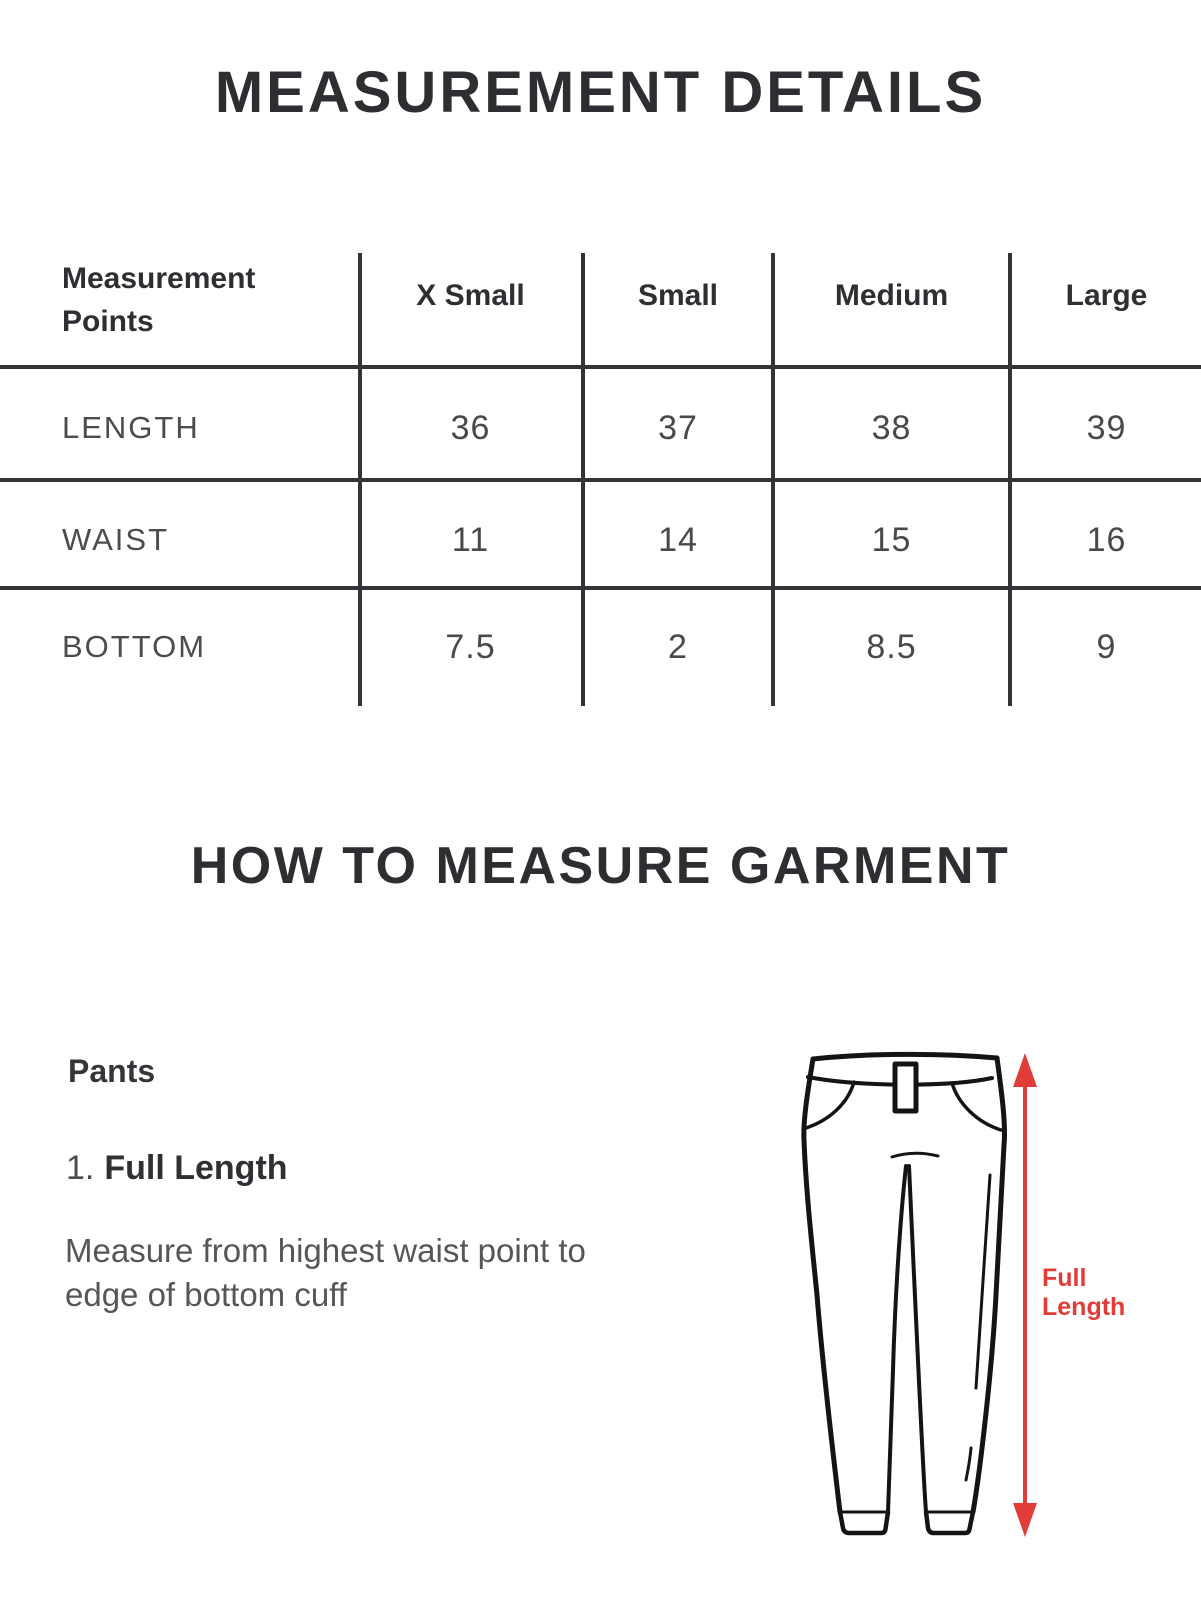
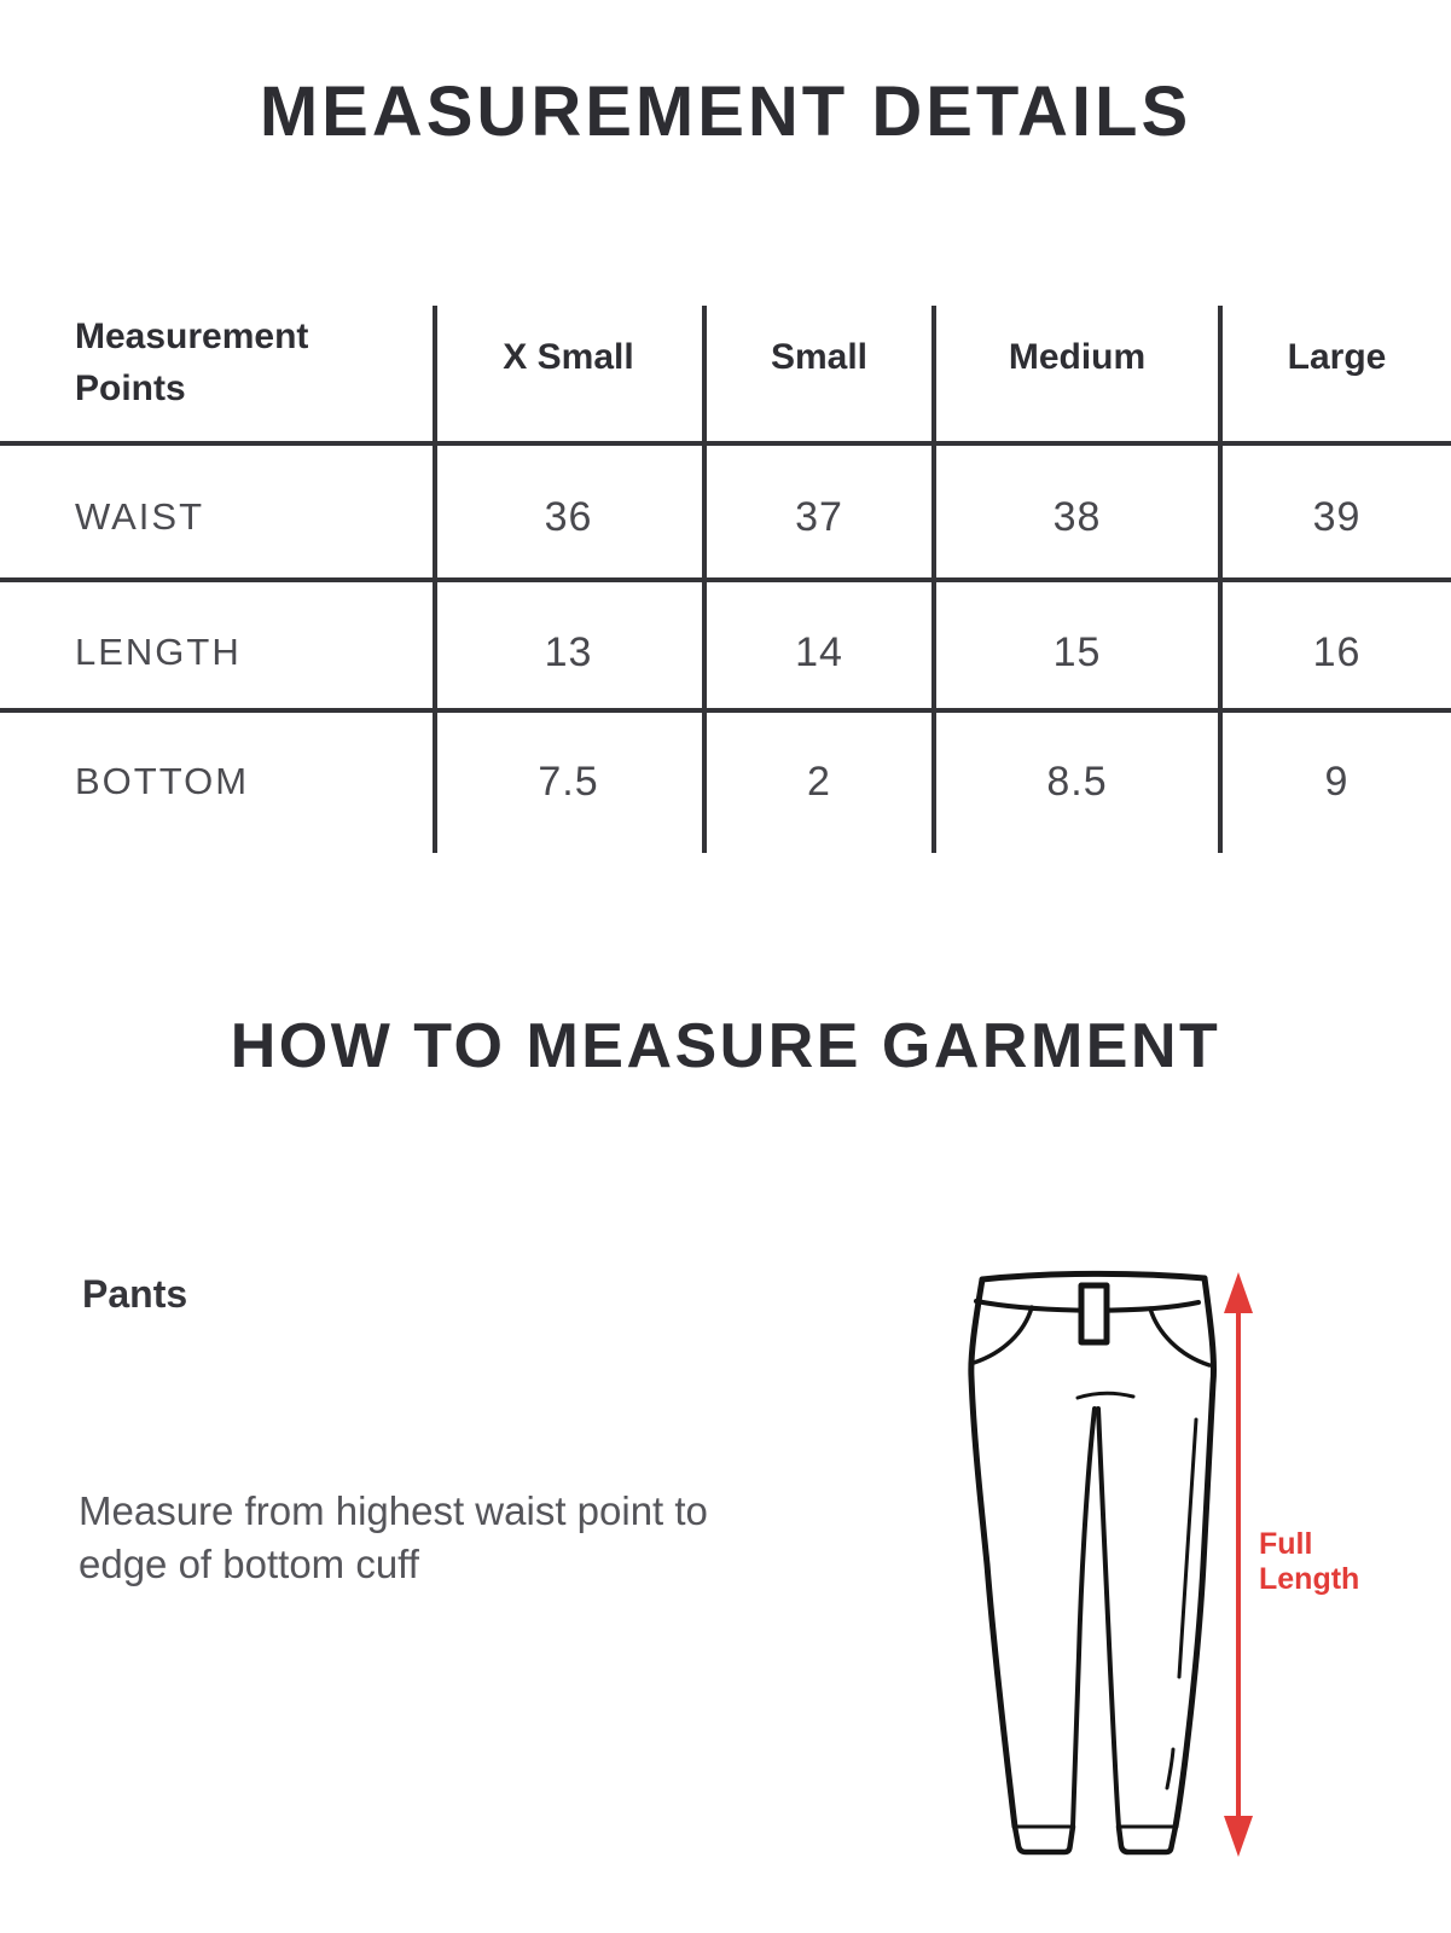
  MEASUREMENT DETAILS
  Measurement
  Points
  X Small
  Small
  Medium
  Large
- LENGTH
+ WAIST
  36
  37
  38
  39
- WAIST
+ LENGTH
- 11
+ 13
  14
  15
  16
  BOTTOM
  7.5
  2
  8.5
  9
  HOW TO MEASURE GARMENT
  Pants
- 1. Full Length
  Measure from highest waist point to
  edge of bottom cuff
  Full
  Length
